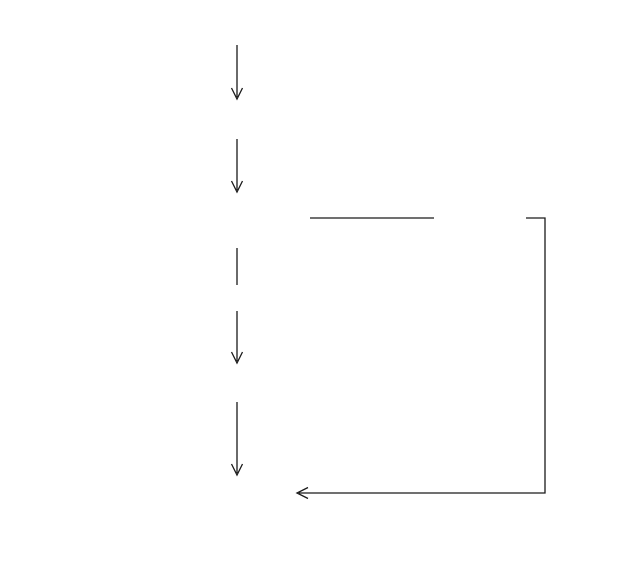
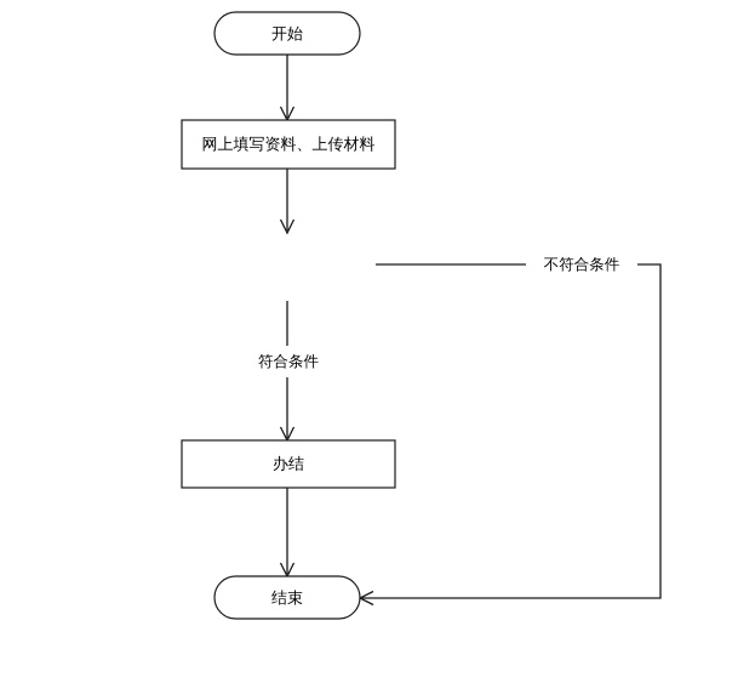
+ 开始
+ 网上填写资料、上传材料
+ 办结
+ 结束
+ 符合条件
+ 不符合条件
